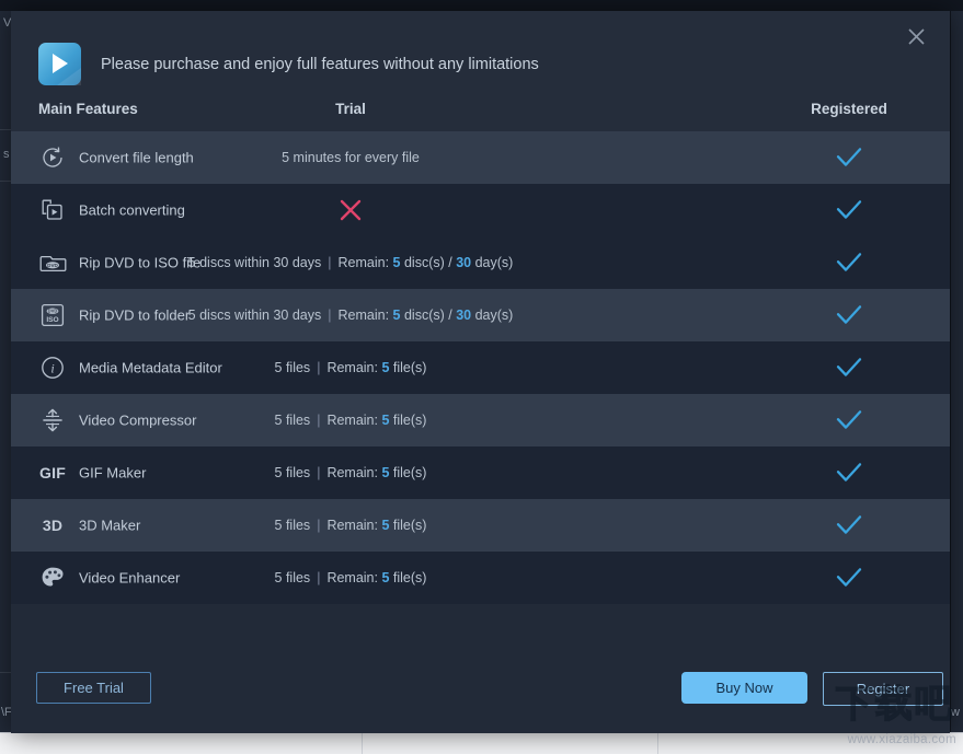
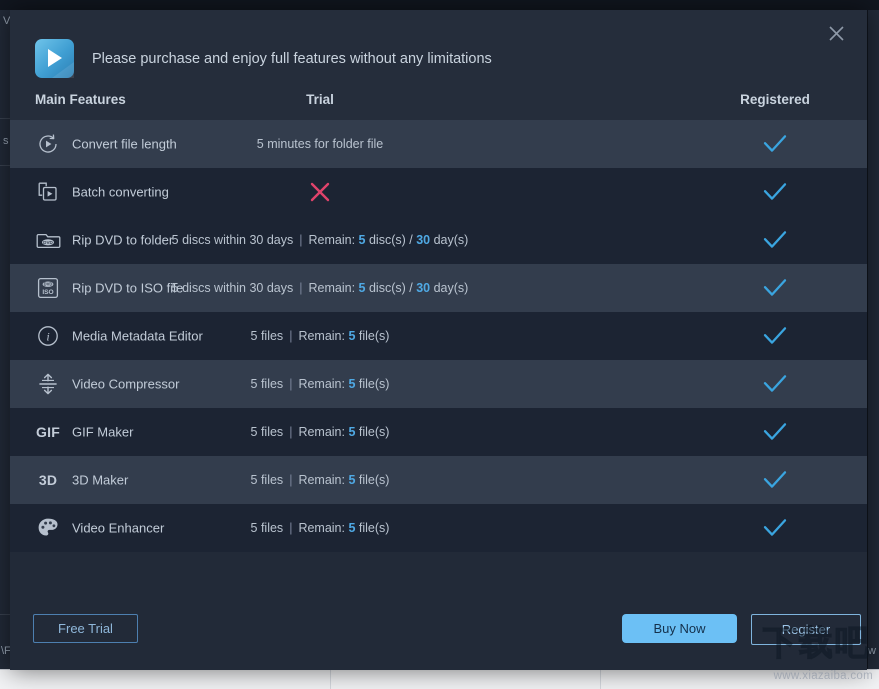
  V
  s
  \F
  w
  Please purchase and enjoy full features without any limitations
  Main Features
  Trial
  Registered
  Convert file length
- 5 minutes for every file
+ 5 minutes for folder file
  Batch converting
- Rip DVD to ISO file
+ Rip DVD to folder
  5 discs within 30 days | Remain: 5 disc(s) / 30 day(s)
- Rip DVD to folder
+ Rip DVD to ISO file
  5 discs within 30 days | Remain: 5 disc(s) / 30 day(s)
  i
  Media Metadata Editor
  5 files | Remain: 5 file(s)
  Video Compressor
  5 files | Remain: 5 file(s)
  GIF
  GIF Maker
  5 files | Remain: 5 file(s)
  3D
  3D Maker
  5 files | Remain: 5 file(s)
  Video Enhancer
  5 files | Remain: 5 file(s)
  Free Trial
  Buy Now
  Register
  下载吧
  www.xiazaiba.com
